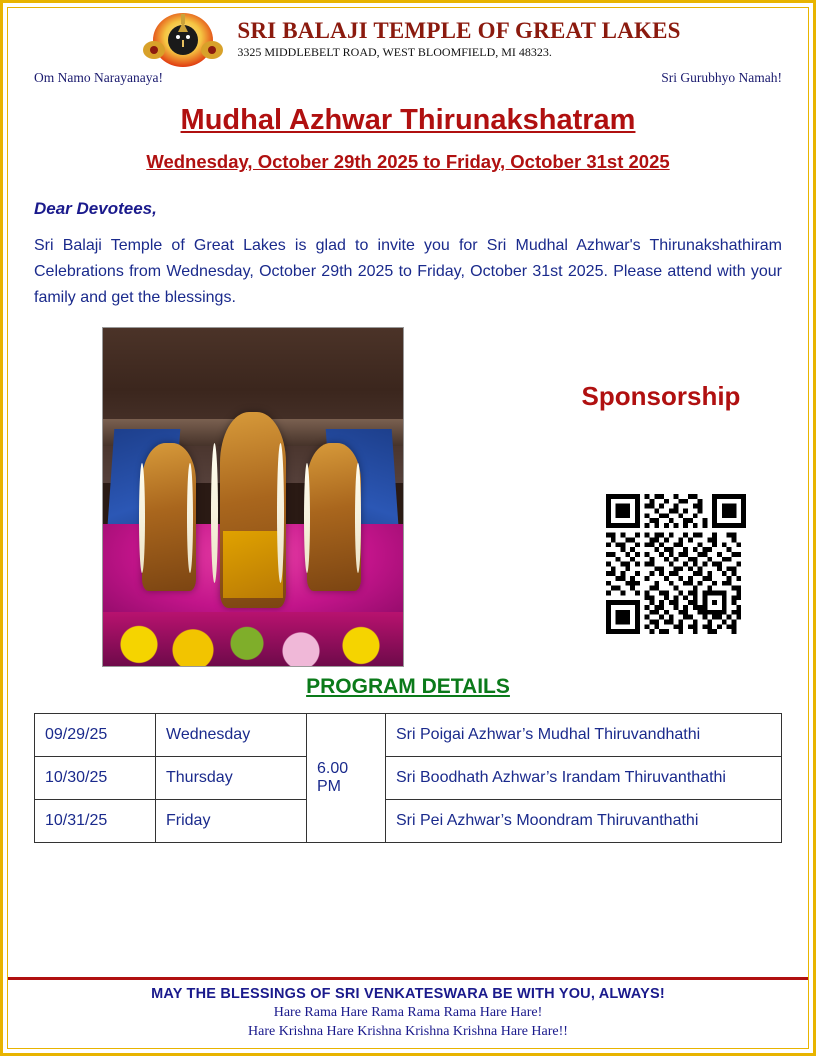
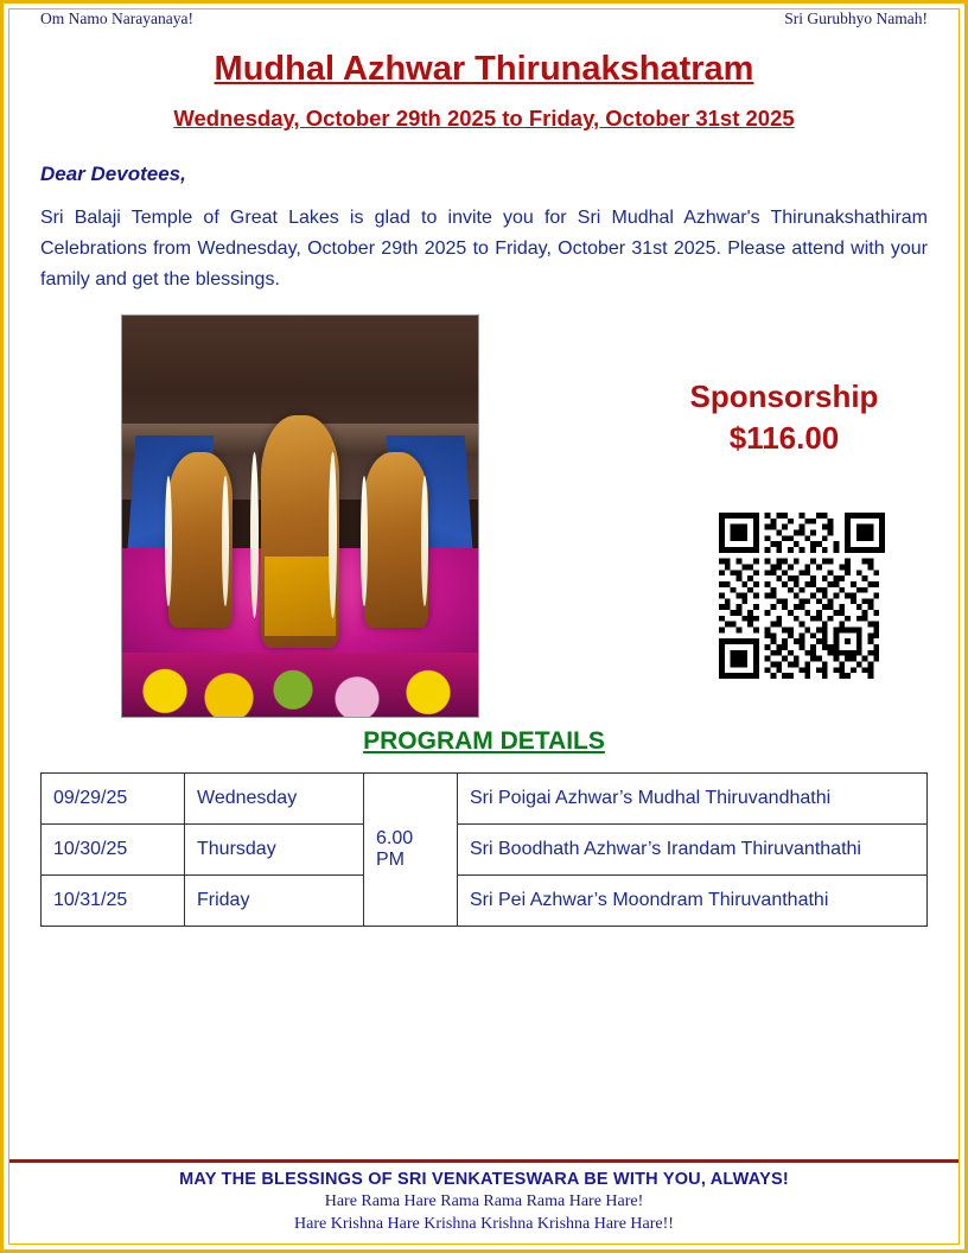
- SRI BALAJI TEMPLE OF GREAT LAKES
- 3325 MIDDLEBELT ROAD, WEST BLOOMFIELD, MI 48323.
  Om Namo Narayanaya!
  Sri Gurubhyo Namah!
  Mudhal Azhwar Thirunakshatram
  Wednesday, October 29th 2025 to Friday, October 31st 2025
  Dear Devotees,
  Sri Balaji Temple of Great Lakes is glad to invite you for Sri Mudhal Azhwar's Thirunakshathiram Celebrations from Wednesday, October 29th 2025 to Friday, October 31st 2025. Please attend with your family and get the blessings.
  Sponsorship
+ $116.00
  PROGRAM DETAILS
  09/29/25	Wednesday	6.00 PM	Sri Poigai Azhwar’s Mudhal Thiruvandhathi
  10/30/25	Thursday	Sri Boodhath Azhwar’s Irandam Thiruvanthathi
  10/31/25	Friday	Sri Pei Azhwar’s Moondram Thiruvanthathi
  MAY THE BLESSINGS OF SRI VENKATESWARA BE WITH YOU, ALWAYS!
  Hare Rama Hare Rama Rama Rama Hare Hare!
  Hare Krishna Hare Krishna Krishna Krishna Hare Hare!!
